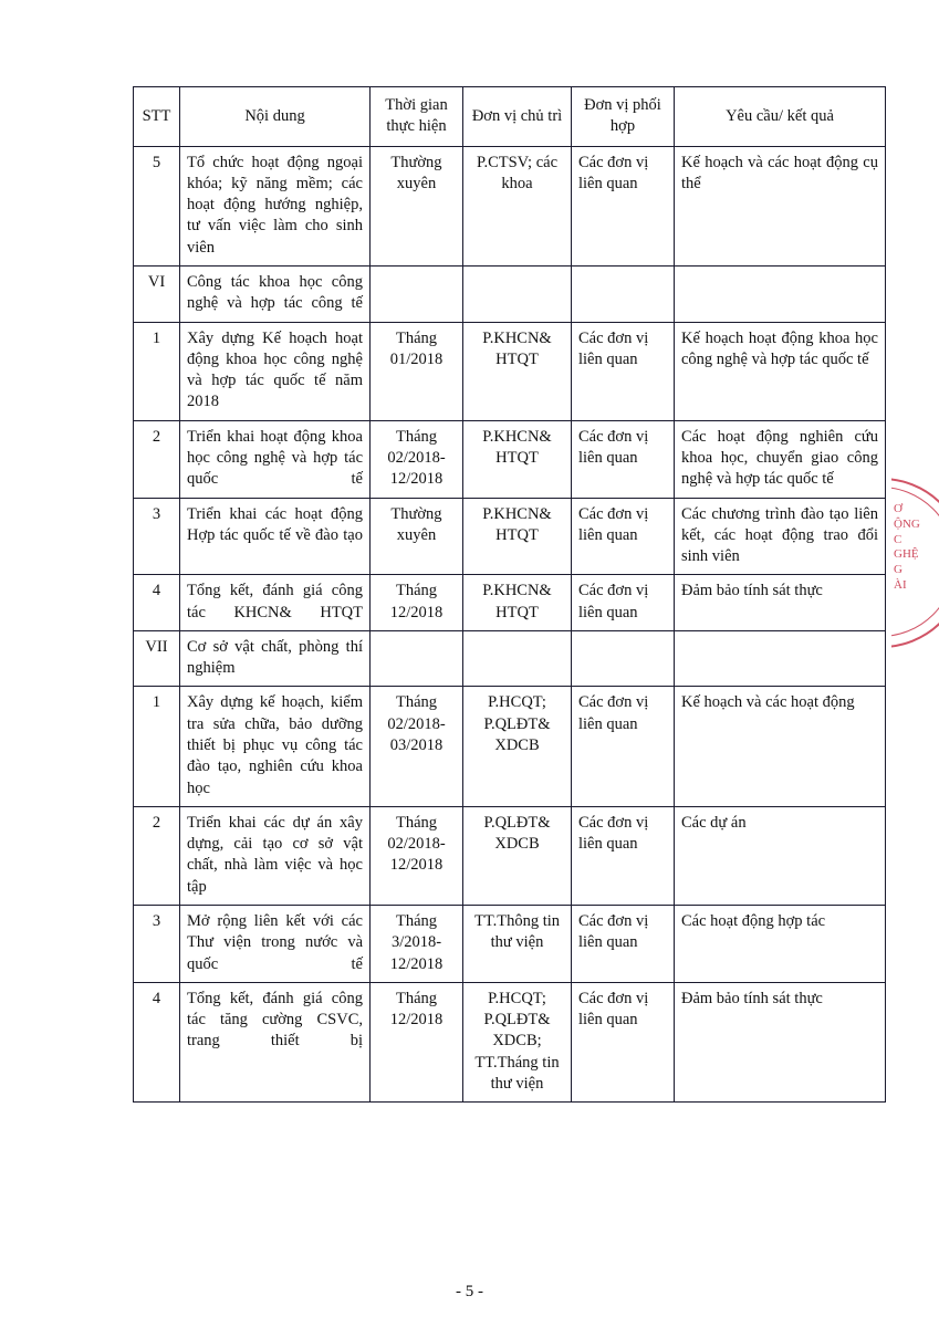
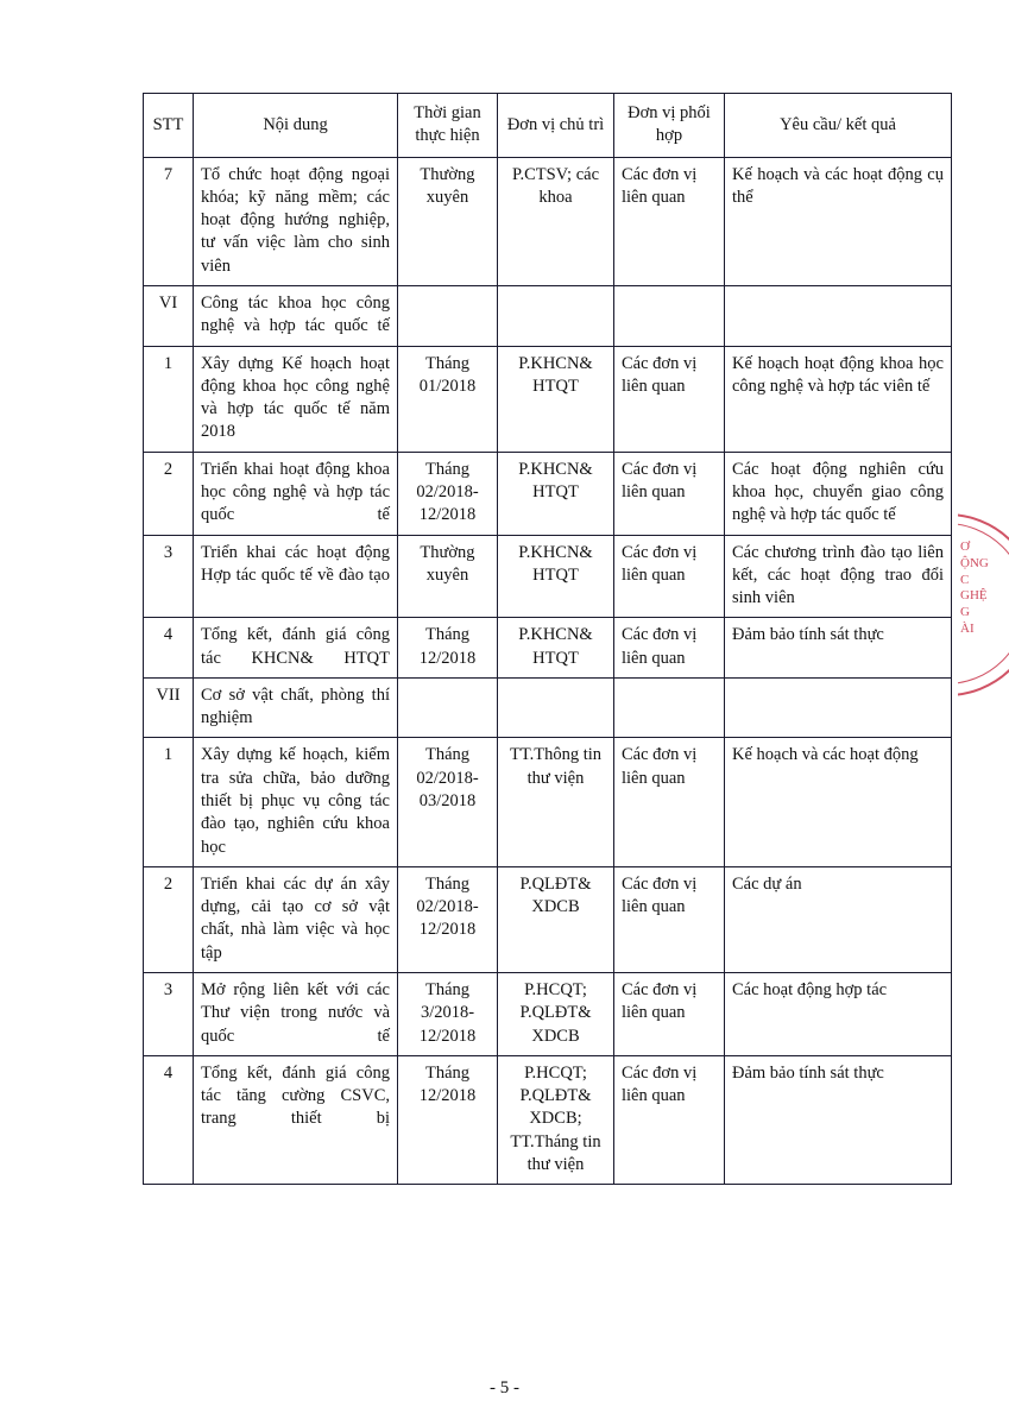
  STT	Nội dung	Thời gian thực hiện	Đơn vị chủ trì	Đơn vị phối hợp	Yêu cầu/ kết quả
- 5	Tổ chức hoạt động ngoại khóa; kỹ năng mềm; các hoạt động hướng nghiệp, tư vấn việc làm cho sinh viên	Thường xuyên	P.CTSV; các khoa	Các đơn vị liên quan	Kế hoạch và các hoạt động cụ thể
+ 7	Tổ chức hoạt động ngoại khóa; kỹ năng mềm; các hoạt động hướng nghiệp, tư vấn việc làm cho sinh viên	Thường xuyên	P.CTSV; các khoa	Các đơn vị liên quan	Kế hoạch và các hoạt động cụ thể
- VI	Công tác khoa học công nghệ và hợp tác công tế
+ VI	Công tác khoa học công nghệ và hợp tác quốc tế
- 1	Xây dựng Kế hoạch hoạt động khoa học công nghệ và hợp tác quốc tế năm 2018	Tháng 01/2018	P.KHCN& HTQT	Các đơn vị liên quan	Kế hoạch hoạt động khoa học công nghệ và hợp tác quốc tế
+ 1	Xây dựng Kế hoạch hoạt động khoa học công nghệ và hợp tác quốc tế năm 2018	Tháng 01/2018	P.KHCN& HTQT	Các đơn vị liên quan	Kế hoạch hoạt động khoa học công nghệ và hợp tác viên tế
  2	Triển khai hoạt động khoa học công nghệ và hợp tác quốc tế	Tháng 02/2018-12/2018	P.KHCN& HTQT	Các đơn vị liên quan	Các hoạt động nghiên cứu khoa học, chuyển giao công nghệ và hợp tác quốc tế
  3	Triển khai các hoạt động Hợp tác quốc tế về đào tạo	Thường xuyên	P.KHCN& HTQT	Các đơn vị liên quan	Các chương trình đào tạo liên kết, các hoạt động trao đổi sinh viên
  4	Tổng kết, đánh giá công tác KHCN& HTQT	Tháng 12/2018	P.KHCN& HTQT	Các đơn vị liên quan	Đảm bảo tính sát thực
  VII	Cơ sở vật chất, phòng thí nghiệm
- 1	Xây dựng kế hoạch, kiểm tra sửa chữa, bảo dưỡng thiết bị phục vụ công tác đào tạo, nghiên cứu khoa học	Tháng 02/2018-03/2018	P.HCQT; P.QLĐT& XDCB	Các đơn vị liên quan	Kế hoạch và các hoạt động
+ 1	Xây dựng kế hoạch, kiểm tra sửa chữa, bảo dưỡng thiết bị phục vụ công tác đào tạo, nghiên cứu khoa học	Tháng 02/2018-03/2018	TT.Thông tin thư viện	Các đơn vị liên quan	Kế hoạch và các hoạt động
  2	Triển khai các dự án xây dựng, cải tạo cơ sở vật chất, nhà làm việc và học tập	Tháng 02/2018-12/2018	P.QLĐT& XDCB	Các đơn vị liên quan	Các dự án
- 3	Mở rộng liên kết với các Thư viện trong nước và quốc tế	Tháng 3/2018-12/2018	TT.Thông tin thư viện	Các đơn vị liên quan	Các hoạt động hợp tác
+ 3	Mở rộng liên kết với các Thư viện trong nước và quốc tế	Tháng 3/2018-12/2018	P.HCQT; P.QLĐT& XDCB	Các đơn vị liên quan	Các hoạt động hợp tác
  4	Tổng kết, đánh giá công tác tăng cường CSVC, trang thiết bị	Tháng 12/2018	P.HCQT; P.QLĐT& XDCB; TT.Tháng tin thư viện	Các đơn vị liên quan	Đảm bảo tính sát thực
  Ơ
  ỘNG
  C
  GHỆ
  G
  ÀI
  - 5 -
